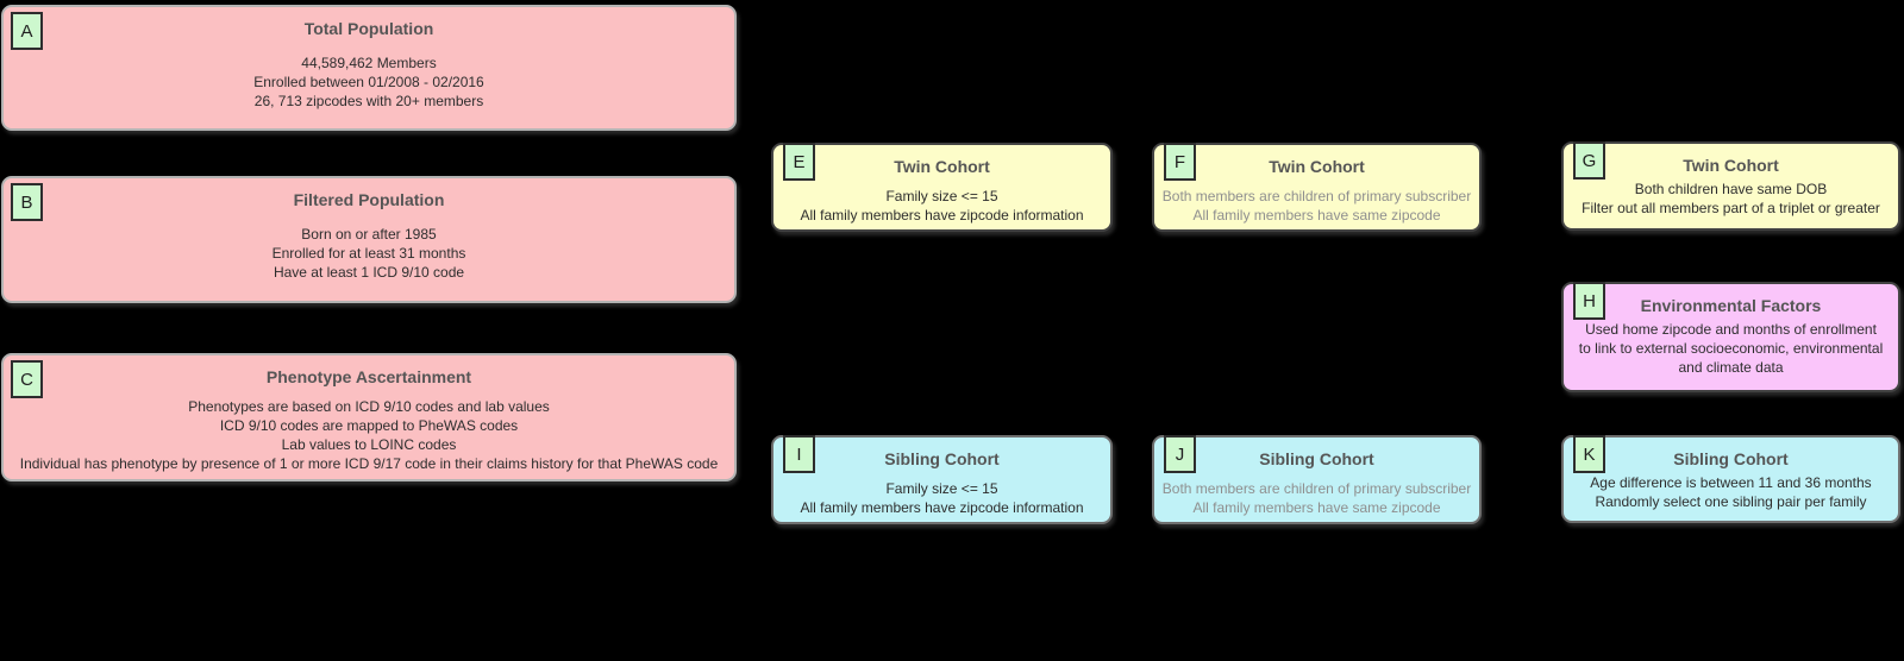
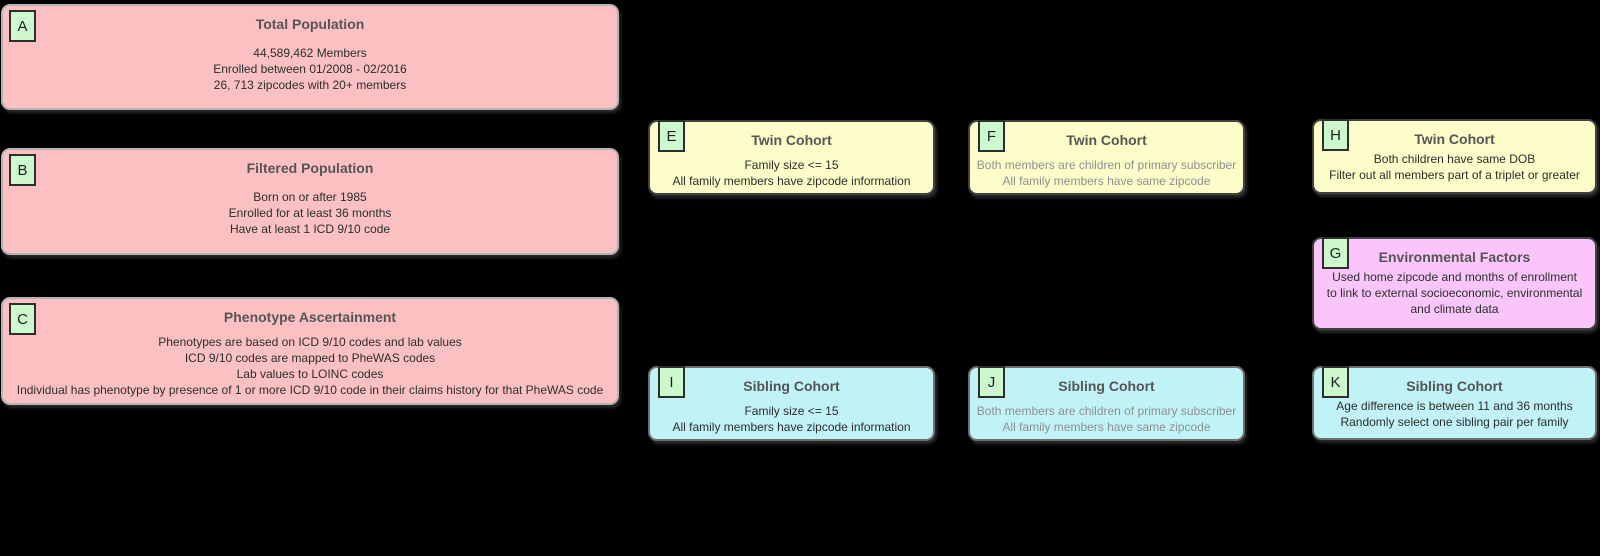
  A
  Total Population
  44,589,462 Members
  Enrolled between 01/2008 - 02/2016
  26, 713 zipcodes with 20+ members
  B
  Filtered Population
  Born on or after 1985
- Enrolled for at least 31 months
+ Enrolled for at least 36 months
  Have at least 1 ICD 9/10 code
  C
  Phenotype Ascertainment
  Phenotypes are based on ICD 9/10 codes and lab values
  ICD 9/10 codes are mapped to PheWAS codes
  Lab values to LOINC codes
- Individual has phenotype by presence of 1 or more ICD 9/17 code in their claims history for that PheWAS code
+ Individual has phenotype by presence of 1 or more ICD 9/10 code in their claims history for that PheWAS code
  E
  Twin Cohort
  Family size <= 15
  All family members have zipcode information
  F
  Twin Cohort
  Both members are children of primary subscriber
  All family members have same zipcode
- G
+ H
  Twin Cohort
  Both children have same DOB
  Filter out all members part of a triplet or greater
- H
+ G
  Environmental Factors
  Used home zipcode and months of enrollment to link to external socioeconomic, environmental and climate data
  I
  Sibling Cohort
  Family size <= 15
  All family members have zipcode information
  J
  Sibling Cohort
  Both members are children of primary subscriber
  All family members have same zipcode
  K
  Sibling Cohort
  Age difference is between 11 and 36 months
  Randomly select one sibling pair per family
